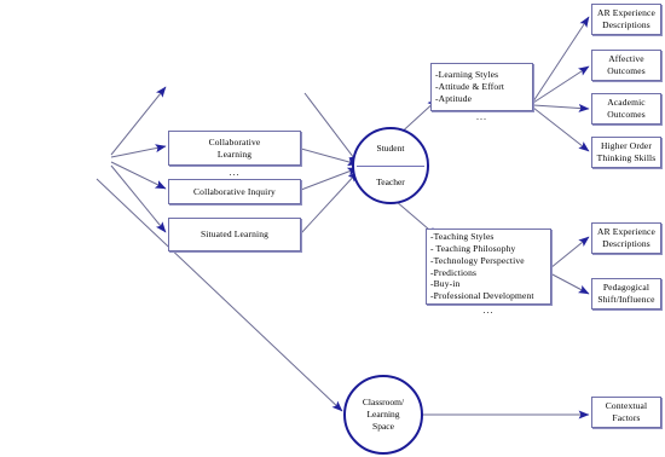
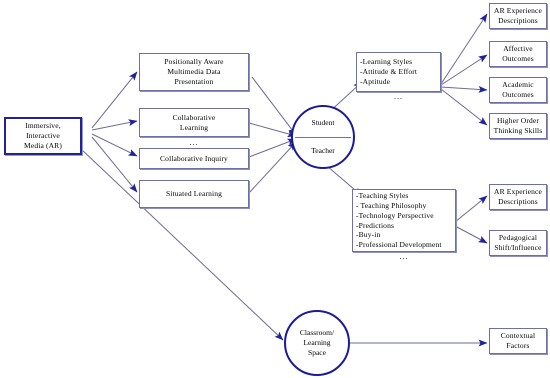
+ Immersive,
+ Interactive
+ Media (AR)
+ Positionally Aware
+ Multimedia Data
+ Presentation
  Collaborative
  Learning
  ...
  Collaborative Inquiry
  Situated Learning
  Student
  Teacher
  -Learning Styles
  -Attitude & Effort
  -Aptitude
  ...
  -Teaching Styles
  - Teaching Philosophy
  -Technology Perspective
  -Predictions
  -Buy-in
  -Professional Development
  ...
  AR Experience
  Descriptions
  Affective
  Outcomes
  Academic
  Outcomes
  Higher Order
  Thinking Skills
  AR Experience
  Descriptions
  Pedagogical
  Shift/Influence
  Classroom/
  Learning
  Space
  Contextual
  Factors
